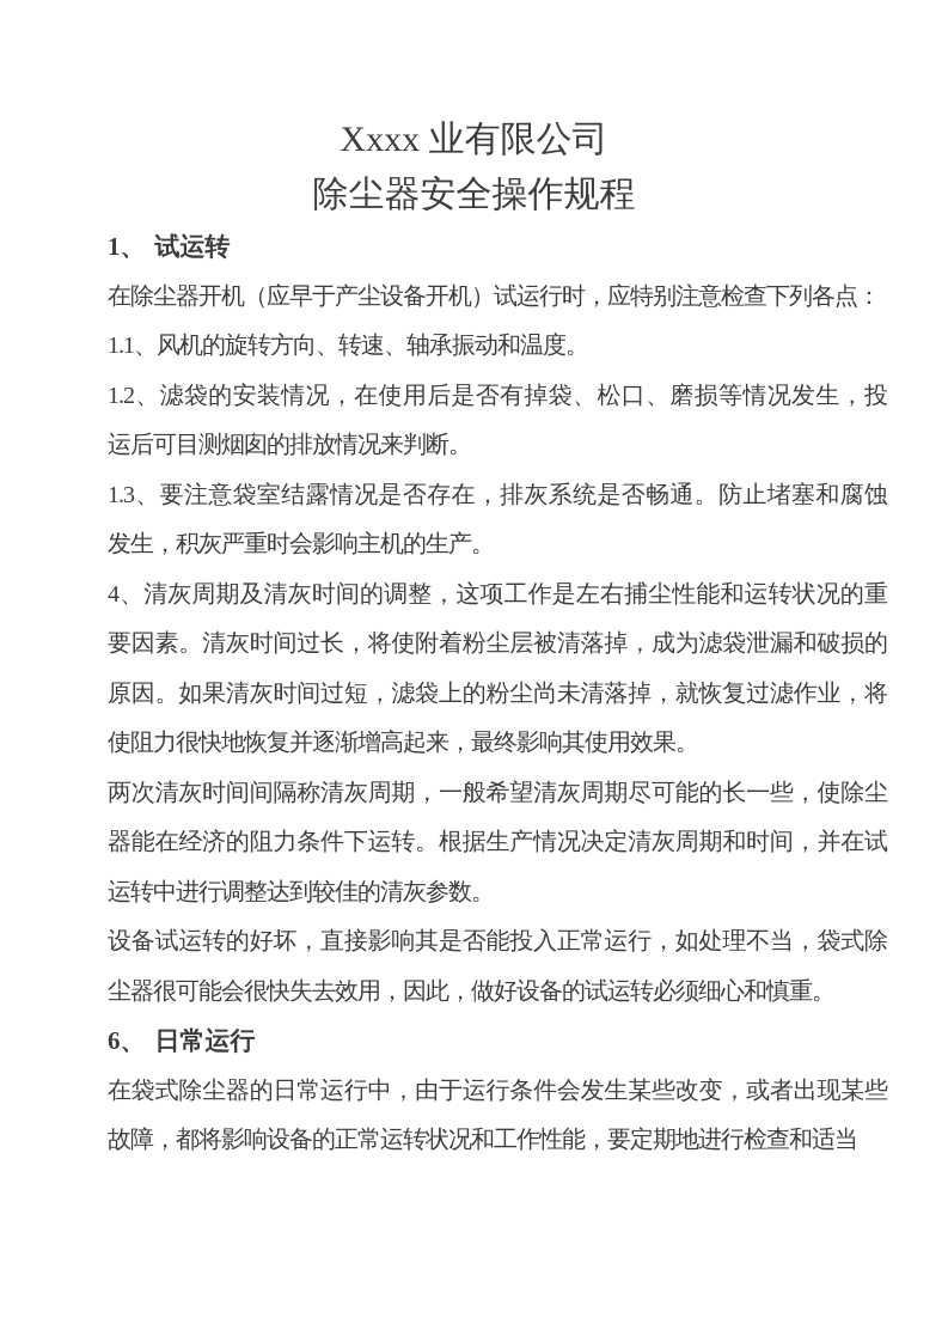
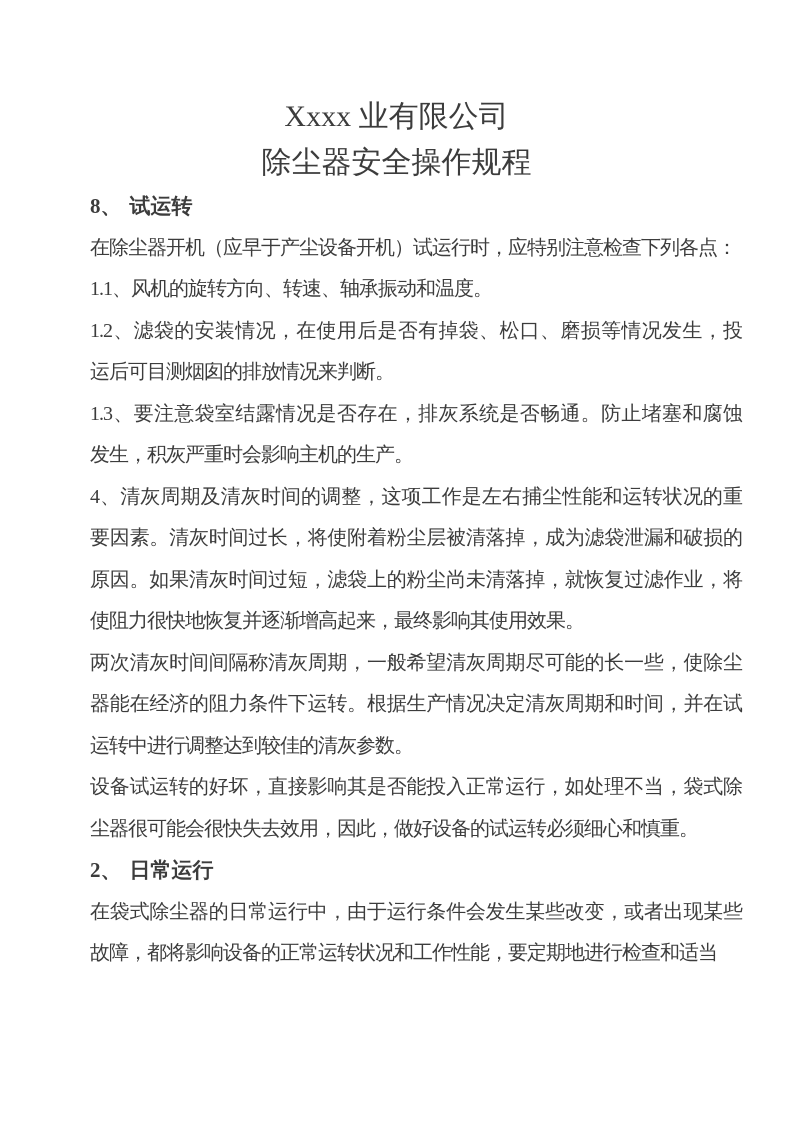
  Xxxx 业有限公司
  除尘器安全操作规程
- 1、 试运转
+ 8、 试运转
  在除尘器开机（应早于产尘设备开机）试运行时，应特别注意检查下列各点：
  1.1、风机的旋转方向、转速、轴承振动和温度。
  1.2、滤袋的安装情况，在使用后是否有掉袋、松口、磨损等情况发生，投
  运后可目测烟囱的排放情况来判断。
  1.3、要注意袋室结露情况是否存在，排灰系统是否畅通。防止堵塞和腐蚀
  发生，积灰严重时会影响主机的生产。
  4、清灰周期及清灰时间的调整，这项工作是左右捕尘性能和运转状况的重
  要因素。清灰时间过长，将使附着粉尘层被清落掉，成为滤袋泄漏和破损的
  原因。如果清灰时间过短，滤袋上的粉尘尚未清落掉，就恢复过滤作业，将
  使阻力很快地恢复并逐渐增高起来，最终影响其使用效果。
  两次清灰时间间隔称清灰周期，一般希望清灰周期尽可能的长一些，使除尘
  器能在经济的阻力条件下运转。根据生产情况决定清灰周期和时间，并在试
  运转中进行调整达到较佳的清灰参数。
  设备试运转的好坏，直接影响其是否能投入正常运行，如处理不当，袋式除
  尘器很可能会很快失去效用，因此，做好设备的试运转必须细心和慎重。
- 6、 日常运行
+ 2、 日常运行
  在袋式除尘器的日常运行中，由于运行条件会发生某些改变，或者出现某些
  故障，都将影响设备的正常运转状况和工作性能，要定期地进行检查和适当
